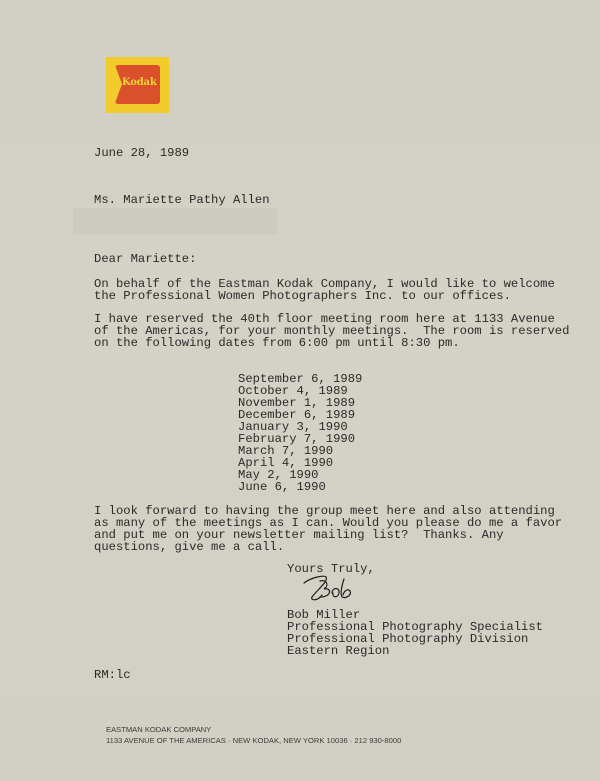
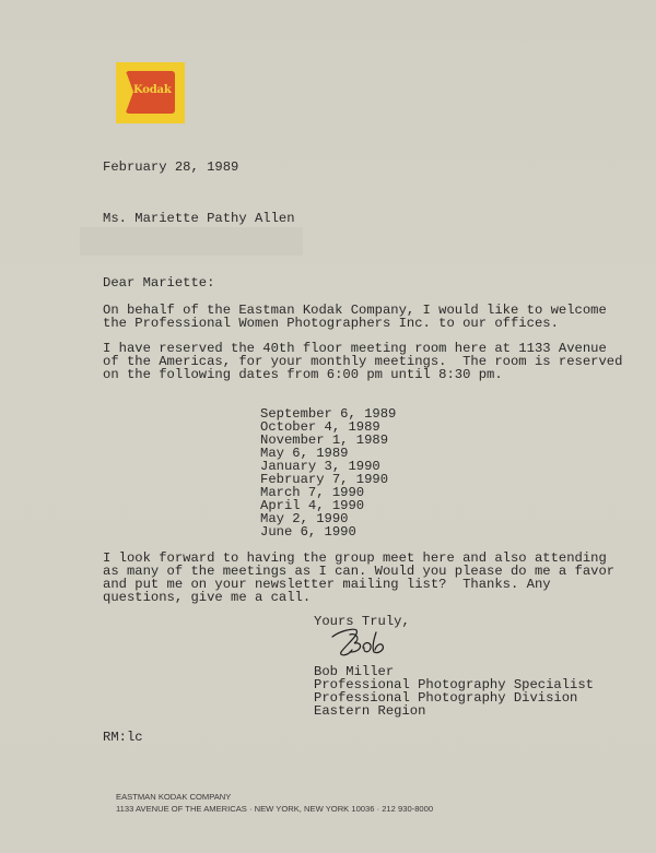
  Kodak
- June 28, 1989
+ February 28, 1989
  Ms. Mariette Pathy Allen
  Dear Mariette:
  On behalf of the Eastman Kodak Company, I would like to welcome
  the Professional Women Photographers Inc. to our offices.
  I have reserved the 40th floor meeting room here at 1133 Avenue
  of the Americas, for your monthly meetings. The room is reserved
  on the following dates from 6:00 pm until 8:30 pm.
  September 6, 1989
  October 4, 1989
  November 1, 1989
- December 6, 1989
+ May 6, 1989
  January 3, 1990
  February 7, 1990
  March 7, 1990
  April 4, 1990
  May 2, 1990
  June 6, 1990
  I look forward to having the group meet here and also attending
  as many of the meetings as I can. Would you please do me a favor
  and put me on your newsletter mailing list? Thanks. Any
  questions, give me a call.
  Yours Truly,
  Bob Miller
  Professional Photography Specialist
  Professional Photography Division
  Eastern Region
  RM:lc
  EASTMAN KODAK COMPANY
- 1133 AVENUE OF THE AMERICAS · NEW KODAK, NEW YORK 10036 · 212 930-8000
+ 1133 AVENUE OF THE AMERICAS · NEW YORK, NEW YORK 10036 · 212 930-8000
